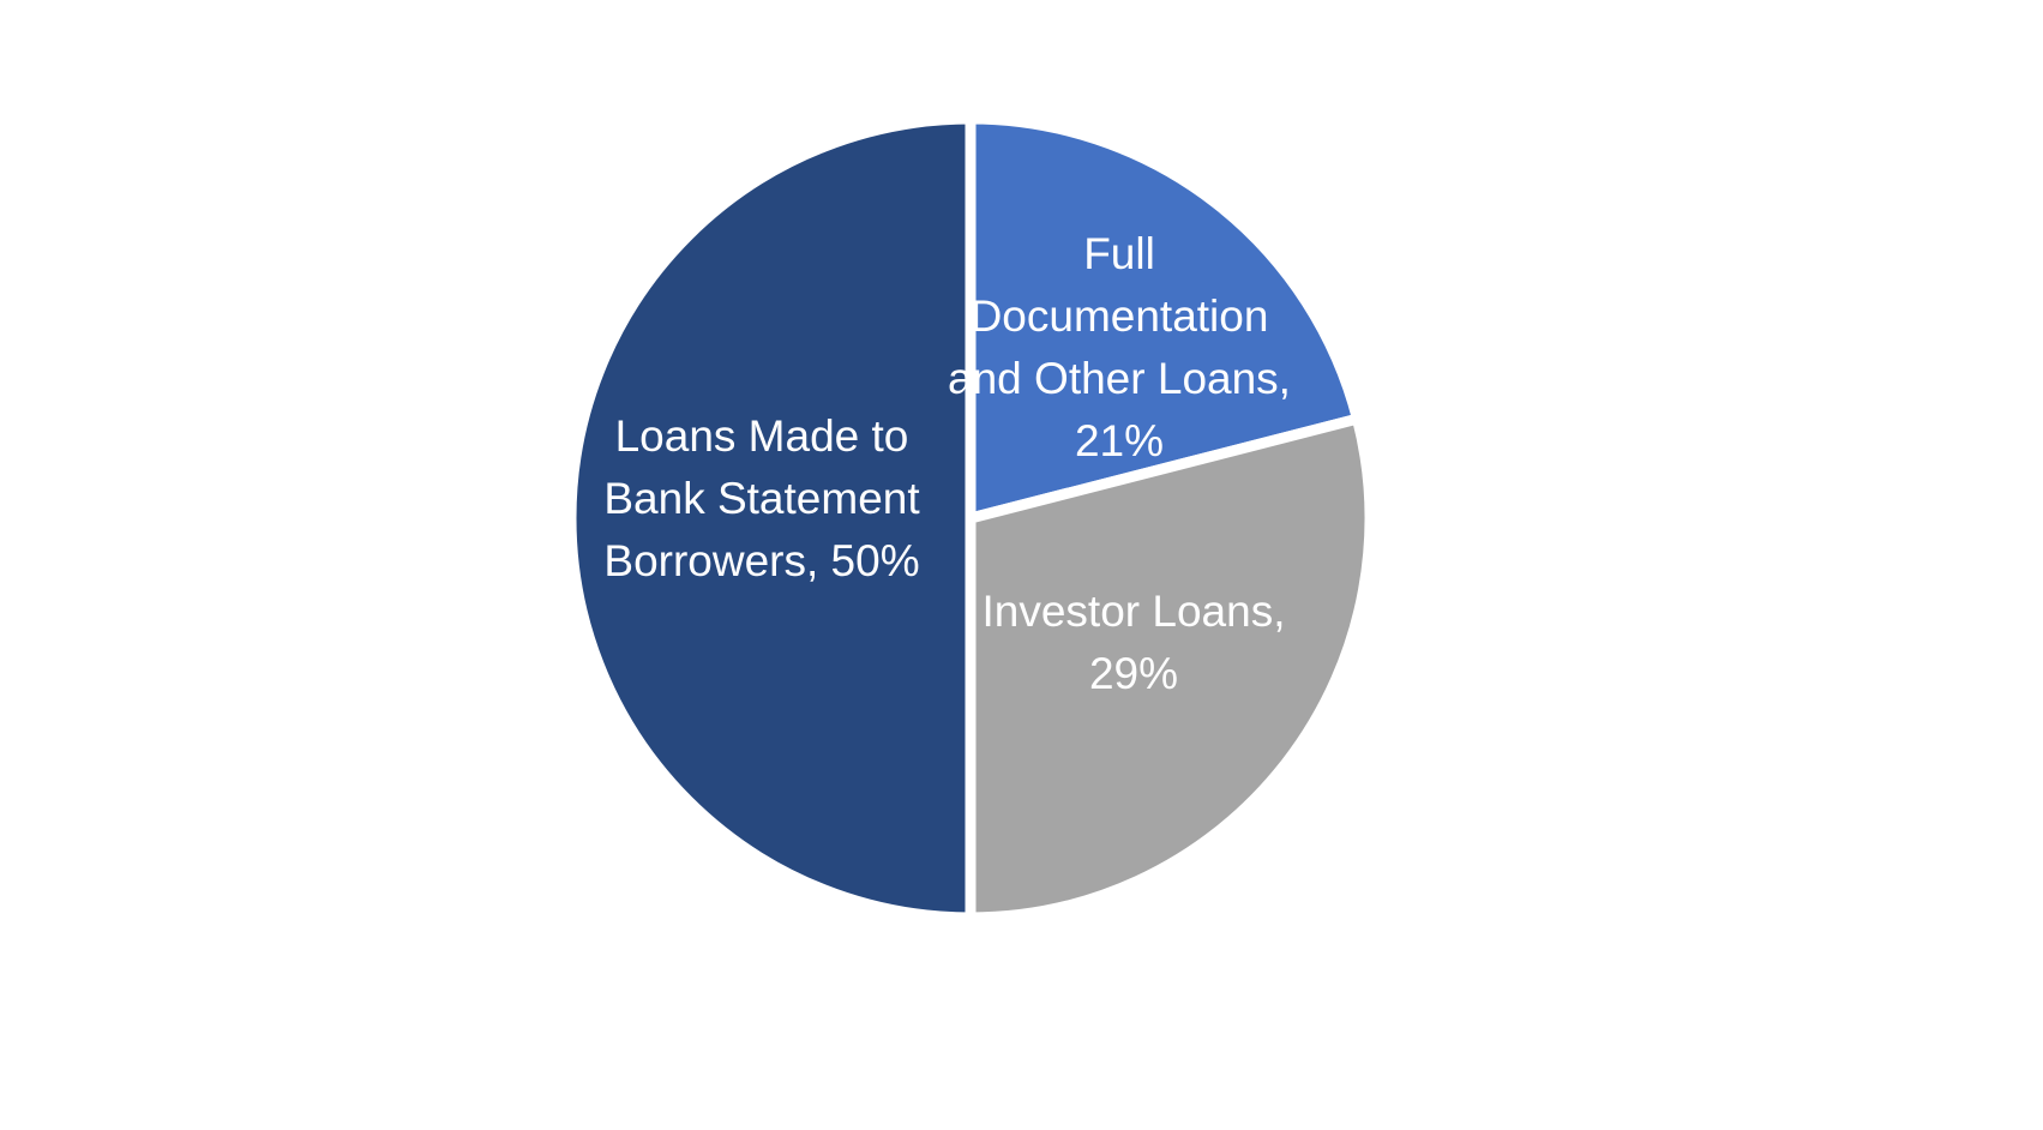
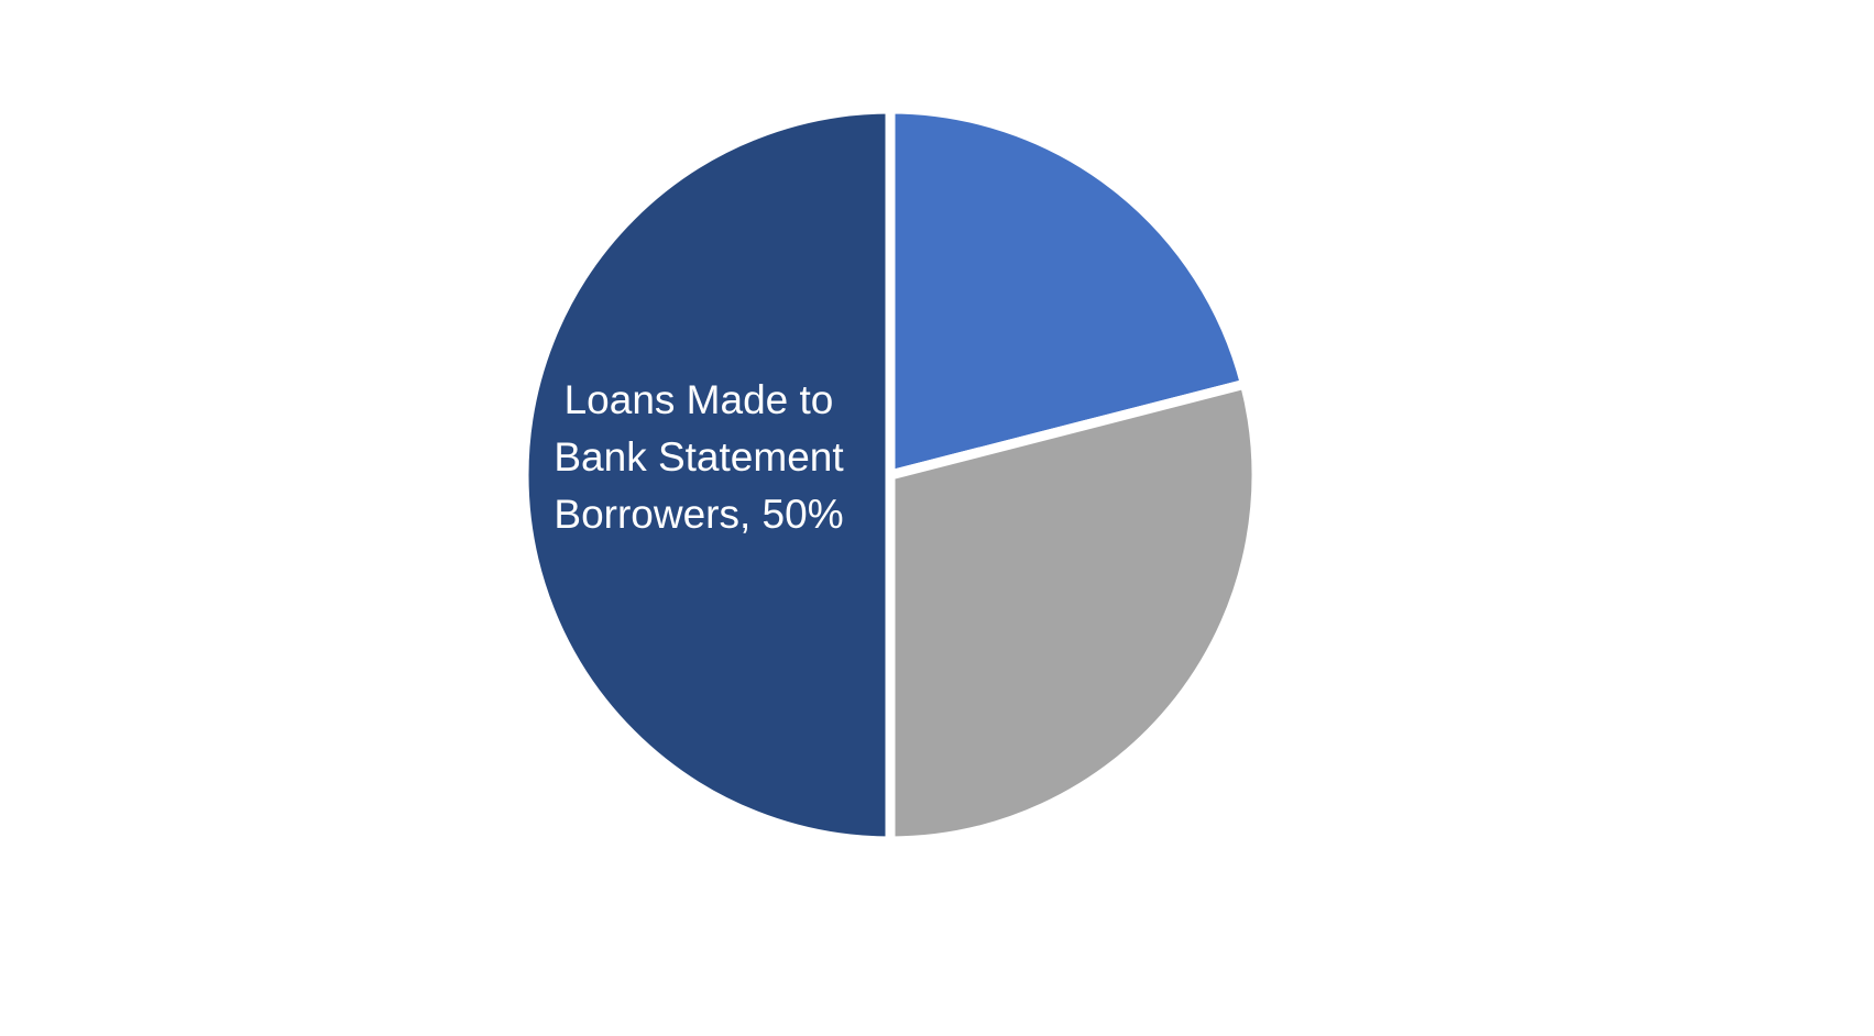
  Loans Made to
  Bank Statement
  Borrowers, 50%
- Full
- Documentation
- and Other Loans,
- 21%
- Investor Loans,
- 29%
